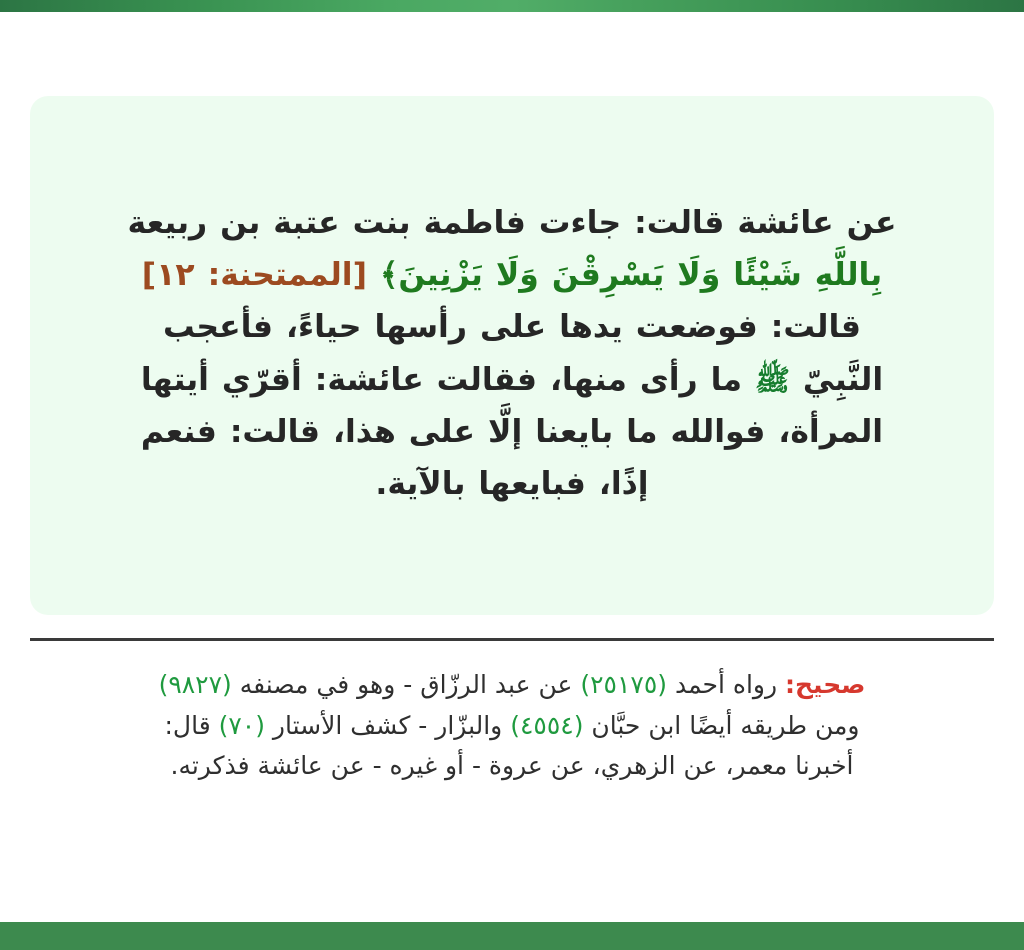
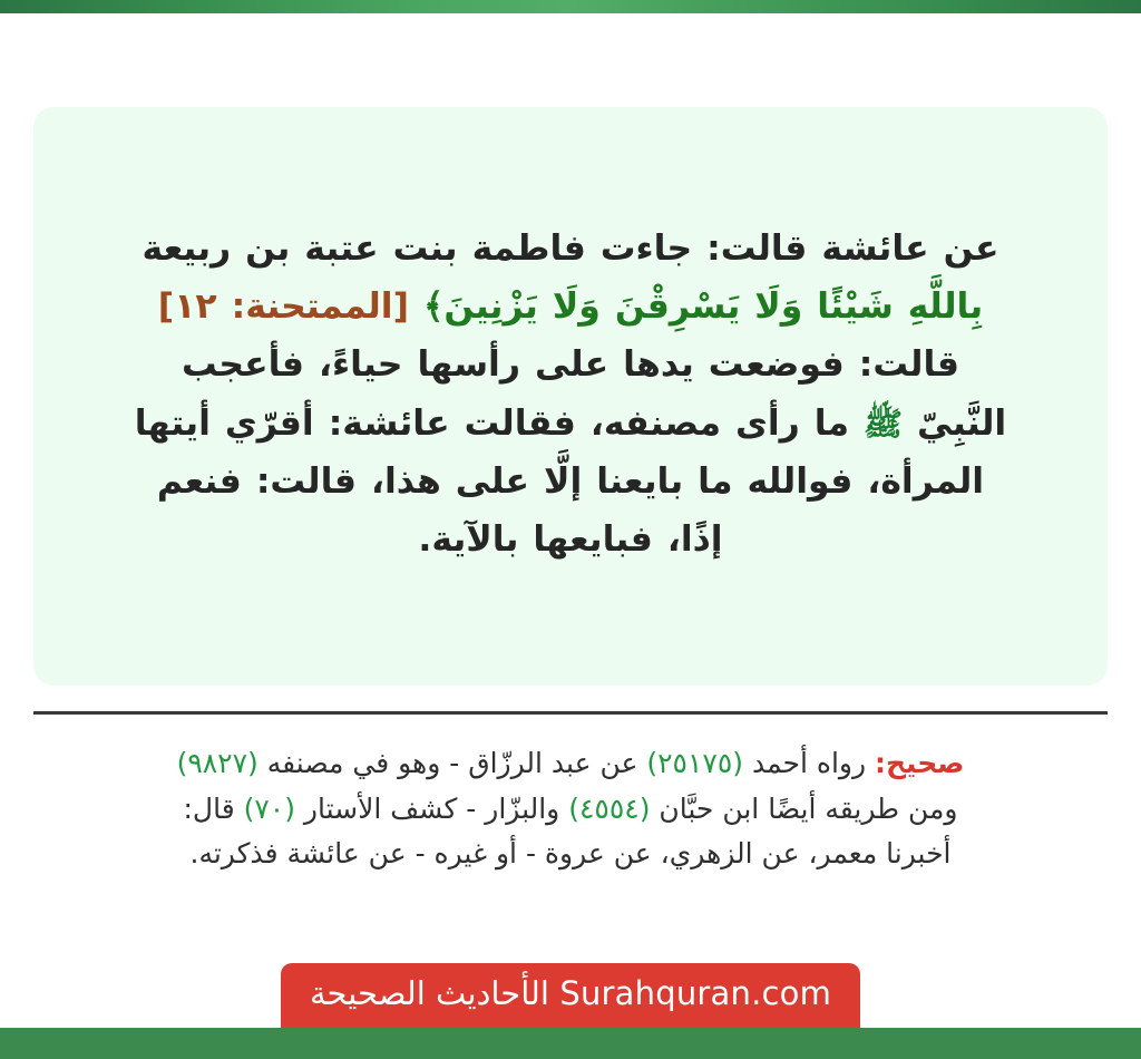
  عن عائشة قالت: جاءت فاطمة بنت عتبة بن ربيعة
  بِاللَّهِ شَيْئًا وَلَا يَسْرِقْنَ وَلَا يَزْنِينَ﴾ [الممتحنة: ١٢]
  قالت: فوضعت يدها على رأسها حياءً، فأعجب
- النَّبِيّ ﷺ ما رأى منها، فقالت عائشة: أقرّي أيتها
+ النَّبِيّ ﷺ ما رأى مصنفه، فقالت عائشة: أقرّي أيتها
  المرأة، فوالله ما بايعنا إلَّا على هذا، قالت: فنعم
  إذًا، فبايعها بالآية.
  صحيح: رواه أحمد (٢٥١٧٥) عن عبد الرزّاق - وهو في مصنفه (٩٨٢٧)
  ومن طريقه أيضًا ابن حبَّان (٤٥٥٤) والبزّار - كشف الأستار (٧٠) قال:
  أخبرنا معمر، عن الزهري، عن عروة - أو غيره - عن عائشة فذكرته.
+ Surahquran.com الأحاديث الصحيحة
